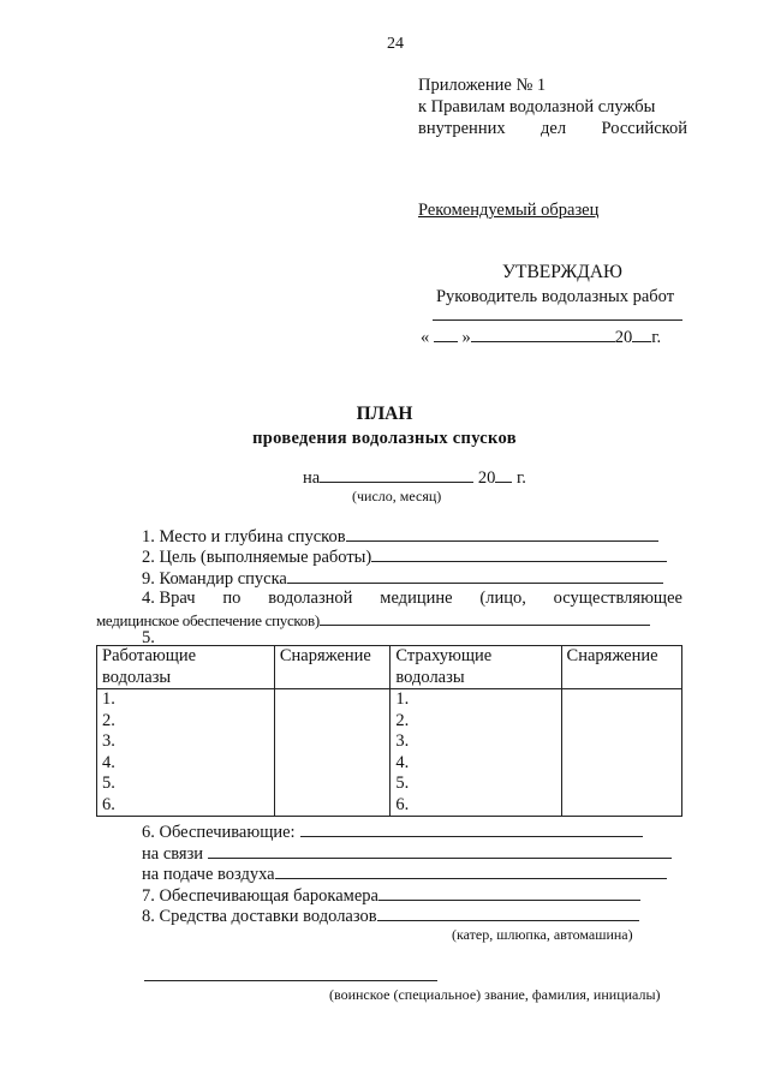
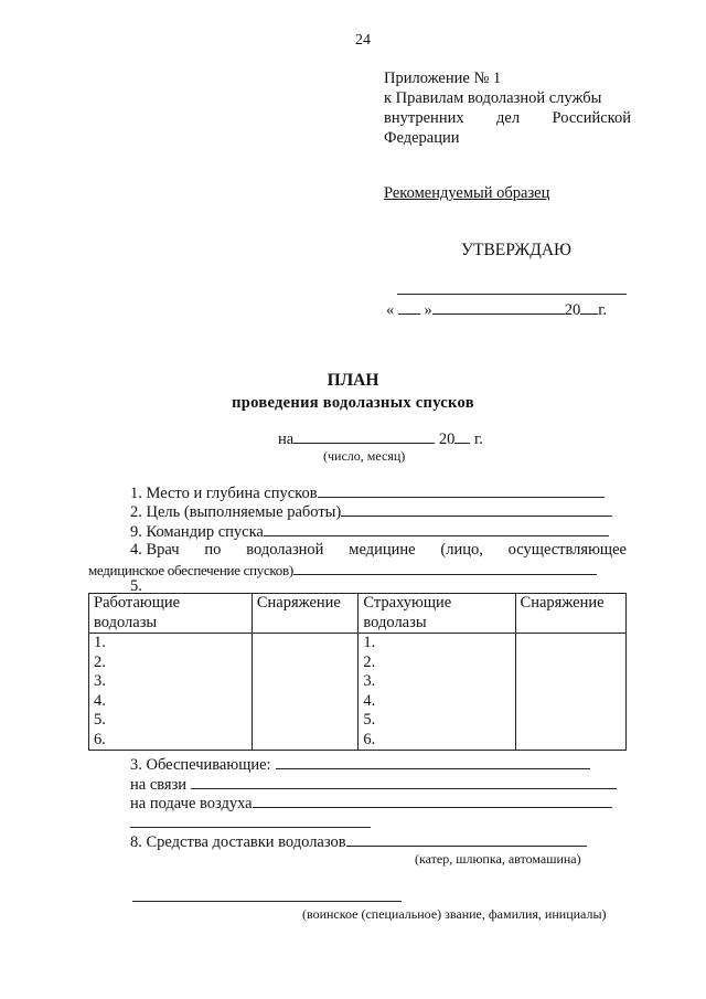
  24
  Приложение № 1
  к Правилам водолазной службы
  внутренних
  дел
  Российской
+ Федерации
  Рекомендуемый образец
  УТВЕРЖДАЮ
- Руководитель водолазных работ
  « » 20 г.
  ПЛАН
  проведения водолазных спусков
  на 20 г.
  (число, месяц)
  1. Место и глубина спусков
  2. Цель (выполняемые работы)
  9. Командир спуска
  4. Врач
  по
  водолазной
  медицине
  (лицо,
  осуществляющее
  медицинское обеспечение спусков)
  5.
  Работающие водолазы	Снаряжение	Страхующие водолазы	Снаряжение
  1. 2. 3. 4. 5. 6.		1. 2. 3. 4. 5. 6.
- 6. Обеспечивающие:
+ 3. Обеспечивающие:
  на связи
  на подаче воздуха
- 7. Обеспечивающая барокамера
  8. Средства доставки водолазов
  (катер, шлюпка, автомашина)
  (воинское (специальное) звание, фамилия, инициалы)
